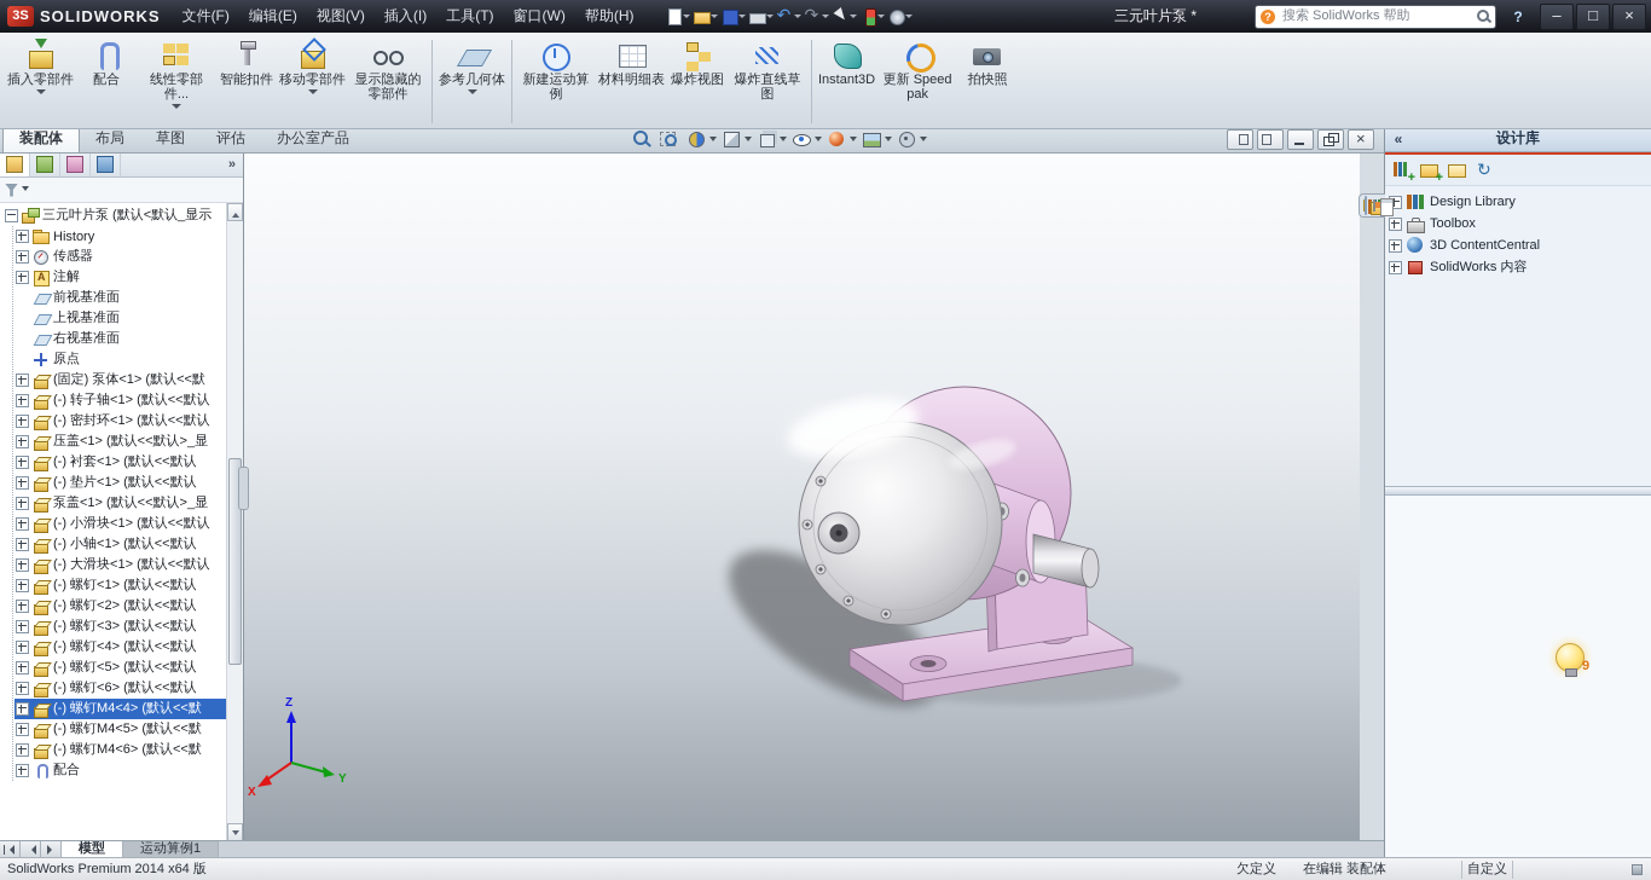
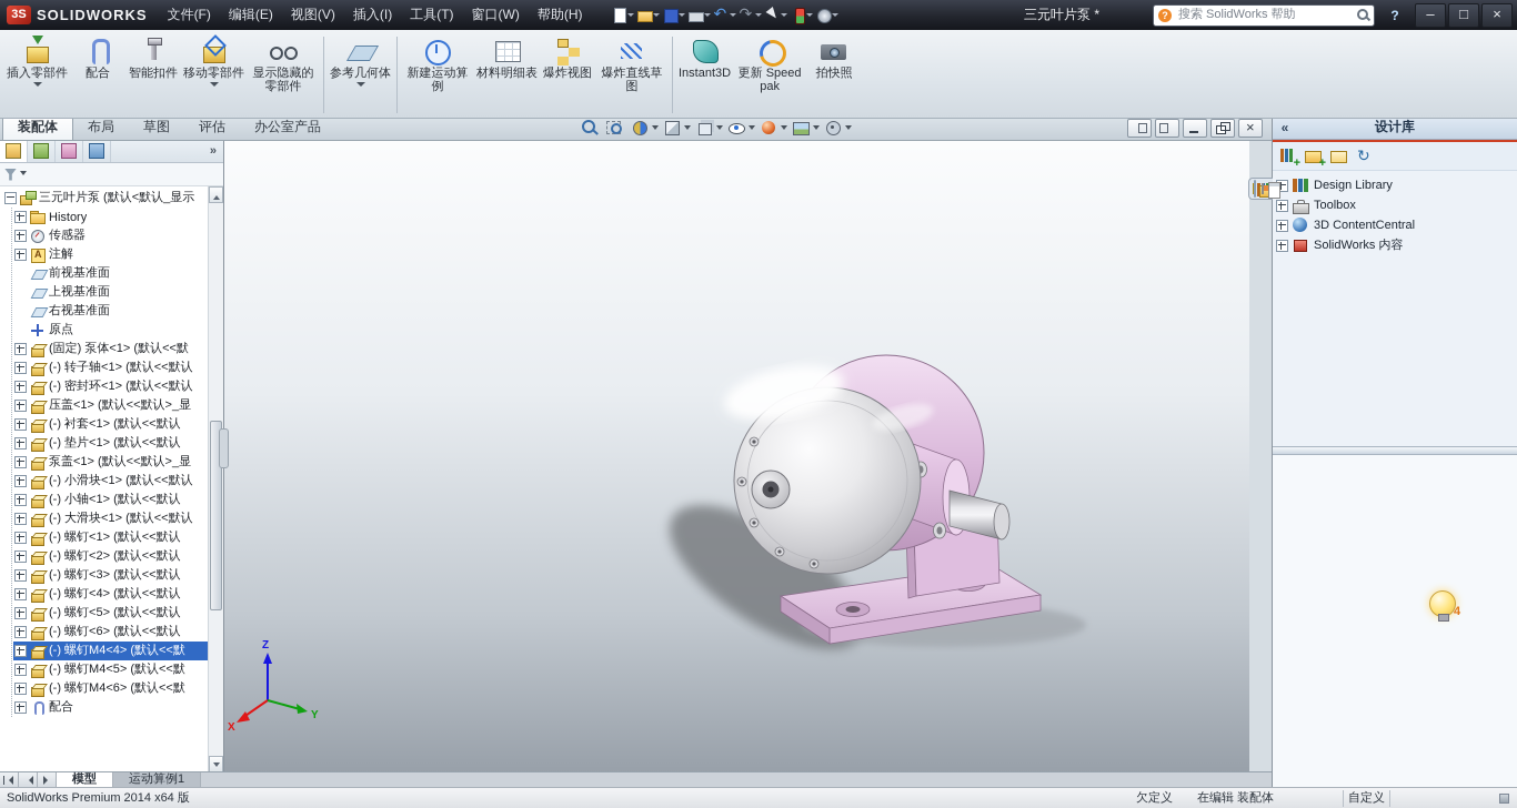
  3S
  SOLIDWORKS
  文件(F)
  编辑(E)
  视图(V)
  插入(I)
  工具(T)
  窗口(W)
  帮助(H)
  三元叶片泵 *
  搜索 SolidWorks 帮助
  插入零部件
  配合
- 线性零部件...
  智能扣件
  移动零部件
  显示隐藏的零部件
  参考几何体
  新建运动算例
  材料明细表
  爆炸视图
  爆炸直线草图
  Instant3D
  更新 Speedpak
  拍快照
  装配体
  布局
  草图
  评估
  办公室产品
  三元叶片泵 (默认<默认_显示
  History
  传感器
  注解
  前视基准面
  上视基准面
  右视基准面
  原点
  (固定) 泵体<1> (默认<<默
  (-) 转子轴<1> (默认<<默认
  (-) 密封环<1> (默认<<默认
  压盖<1> (默认<<默认>_显
  (-) 衬套<1> (默认<<默认
  (-) 垫片<1> (默认<<默认
  泵盖<1> (默认<<默认>_显
  (-) 小滑块<1> (默认<<默认
  (-) 小轴<1> (默认<<默认
  (-) 大滑块<1> (默认<<默认
  (-) 螺钉<1> (默认<<默认
  (-) 螺钉<2> (默认<<默认
  (-) 螺钉<3> (默认<<默认
  (-) 螺钉<4> (默认<<默认
  (-) 螺钉<5> (默认<<默认
  (-) 螺钉<6> (默认<<默认
  (-) 螺钉M4<4> (默认<<默
  (-) 螺钉M4<5> (默认<<默
  (-) 螺钉M4<6> (默认<<默
  配合
  Z
  X
  Y
  设计库
  Design Library
  Toolbox
  3D ContentCentral
  SolidWorks 内容
- 9
+ 4
  模型
  运动算例1
  SolidWorks Premium 2014 x64 版
  欠定义
  在编辑 装配体
  自定义
